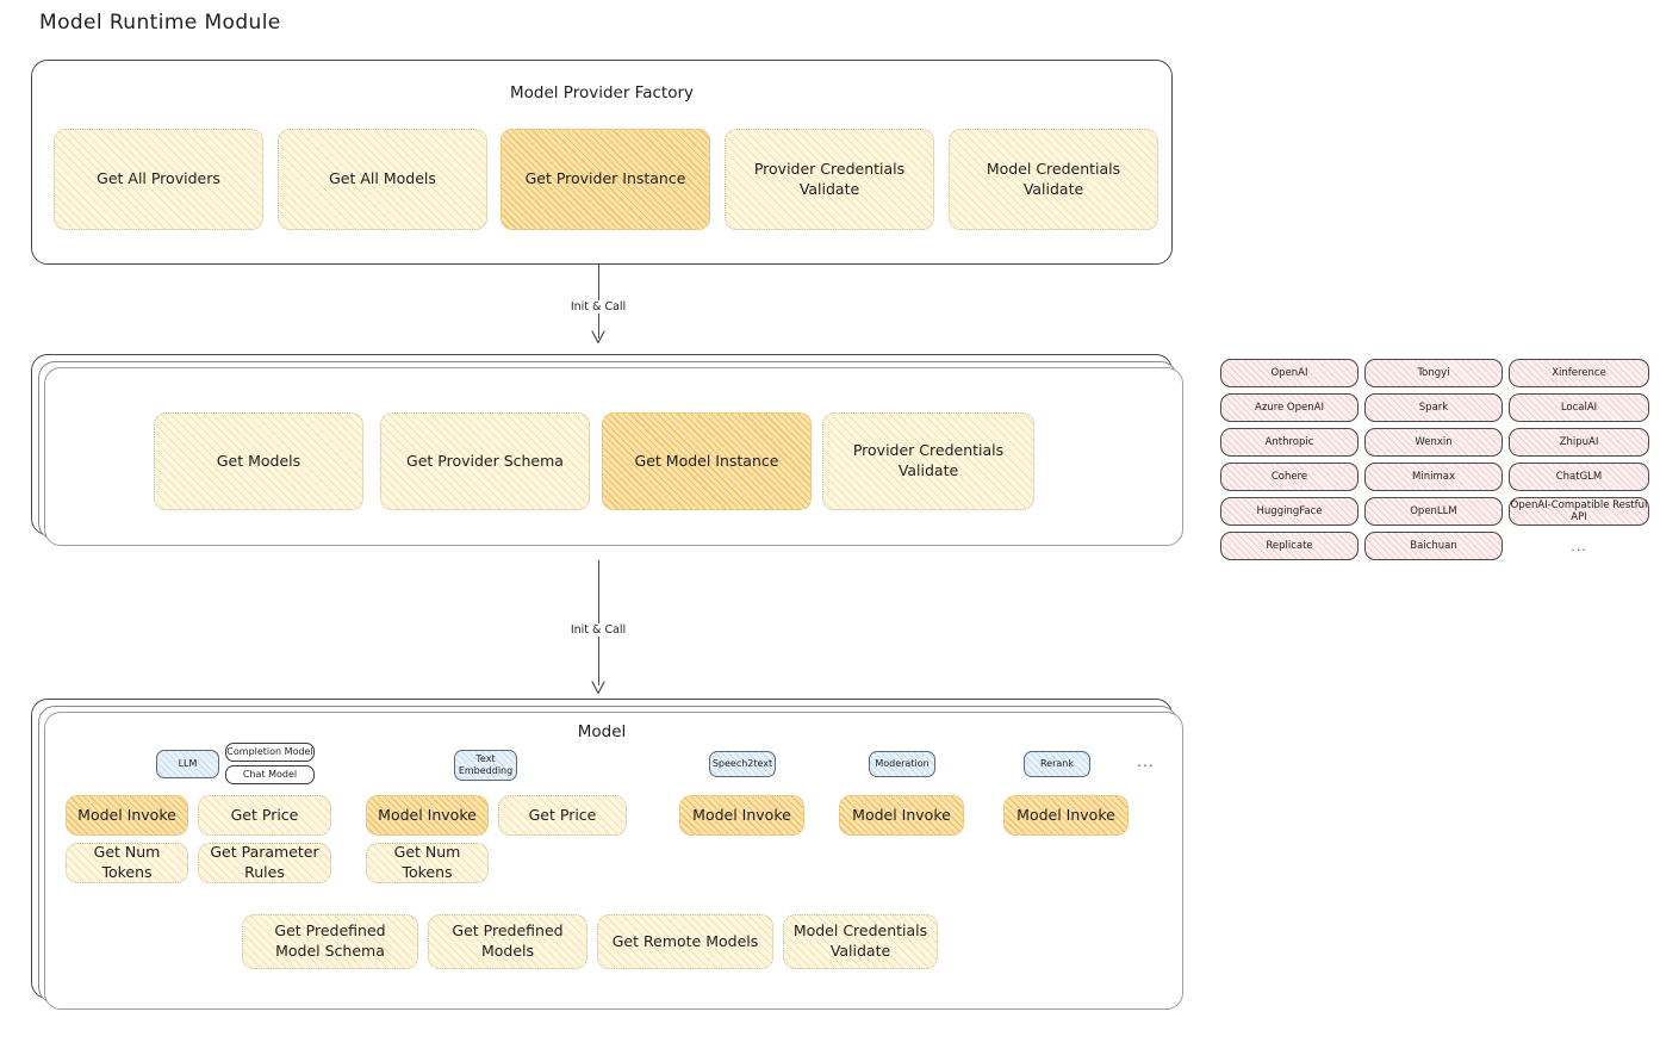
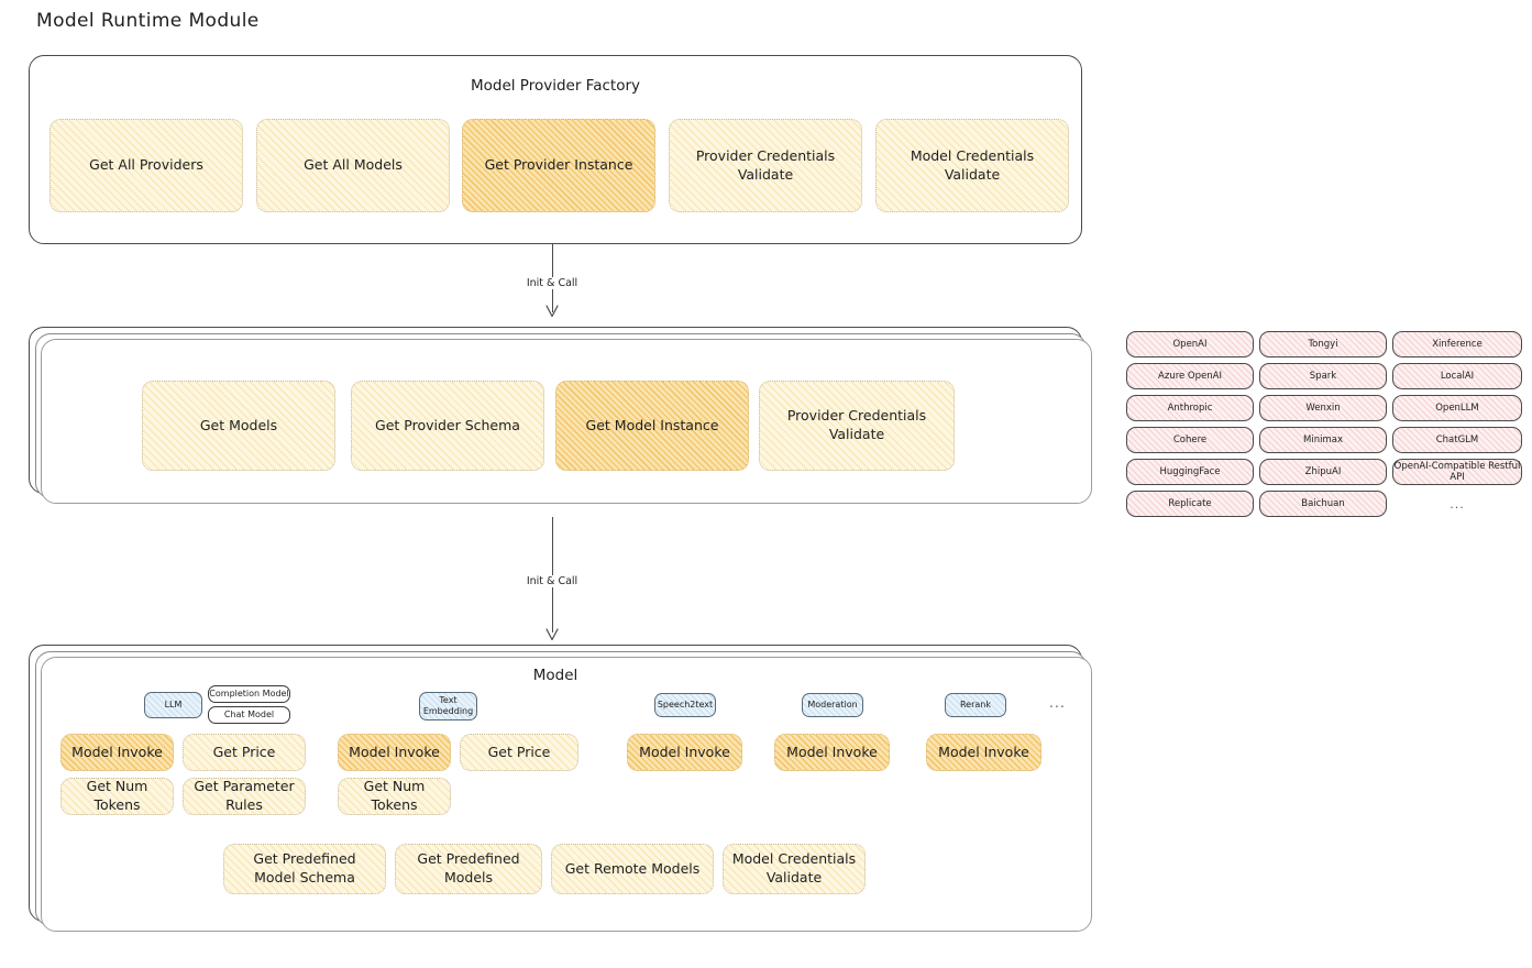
  Model Runtime Module
  Model Provider Factory
  Get All Providers
  Get All Models
  Get Provider Instance
  Provider Credentials Validate
  Model Credentials Validate
  Init & Call
  Get Models
  Get Provider Schema
  Get Model Instance
  Provider Credentials Validate
  OpenAI
  Azure OpenAI
  Anthropic
  Cohere
  HuggingFace
  Replicate
  Tongyi
  Spark
  Wenxin
  Minimax
- OpenLLM
+ ZhipuAI
  Baichuan
  Xinference
  LocalAI
- ZhipuAI
+ OpenLLM
  ChatGLM
  OpenAI-Compatible Restful API
  ...
  Init & Call
  Model
  LLM
  Completion Model
  Chat Model
  Model Invoke
  Get Price
  Get Num Tokens
  Get Parameter Rules
  Text Embedding
  Model Invoke
  Get Price
  Get Num Tokens
  Speech2text
  Model Invoke
  Moderation
  Model Invoke
  Rerank
  Model Invoke
  ...
  Get Predefined Model Schema
  Get Predefined Models
  Get Remote Models
  Model Credentials Validate
